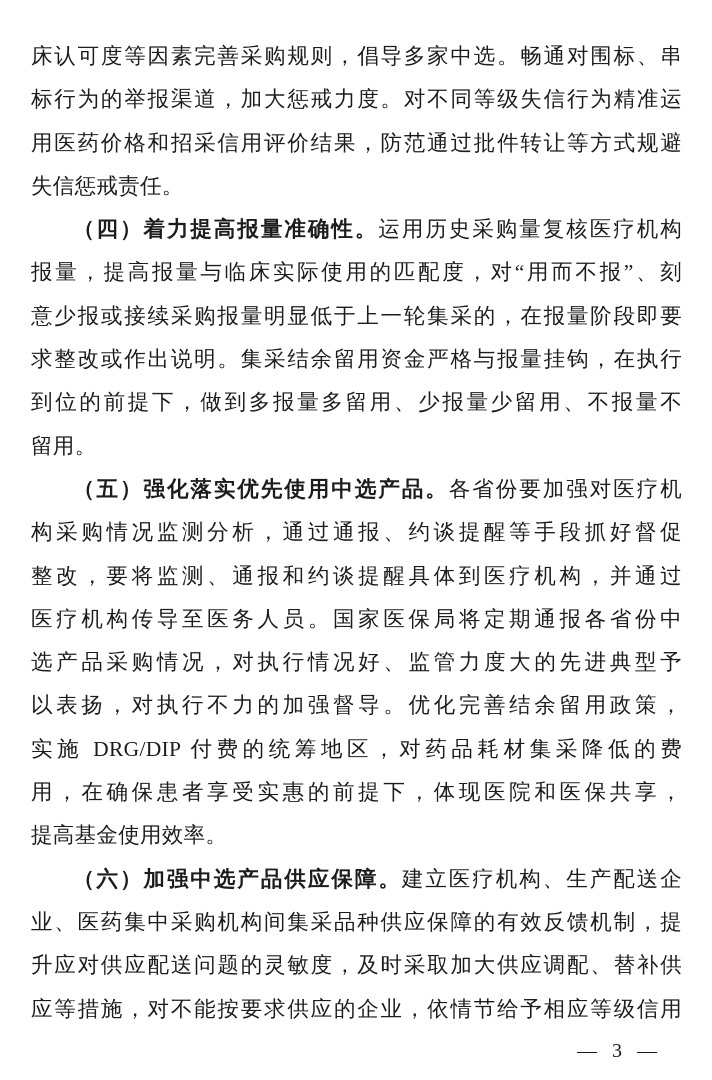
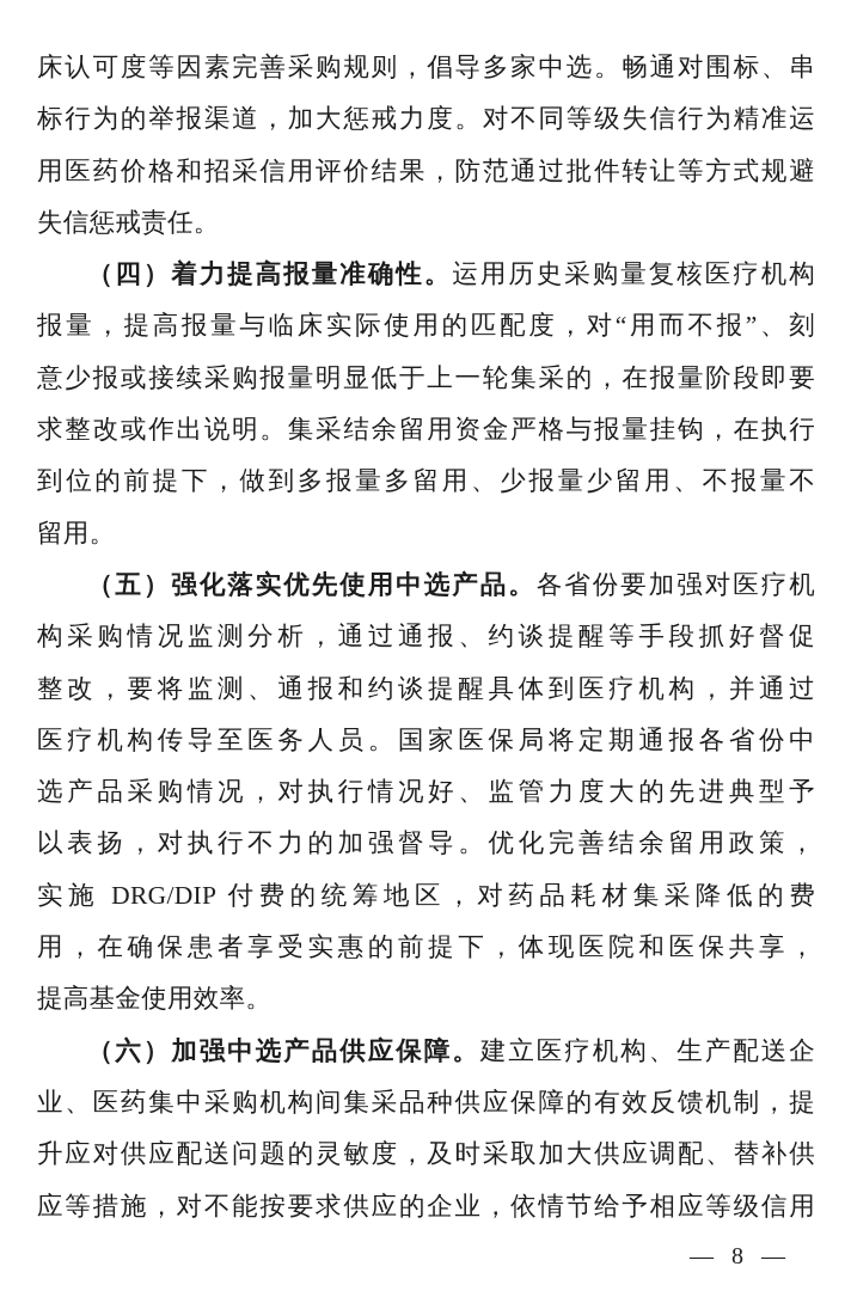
  床认可度等因素完善采购规则，倡导多家中选。畅通对围标、串
  标行为的举报渠道，加大惩戒力度。对不同等级失信行为精准运
  用医药价格和招采信用评价结果，防范通过批件转让等方式规避
  失信惩戒责任。
  （四）着力提高报量准确性。运用历史采购量复核医疗机构
  报量，提高报量与临床实际使用的匹配度，对“用而不报”、刻
  意少报或接续采购报量明显低于上一轮集采的，在报量阶段即要
  求整改或作出说明。集采结余留用资金严格与报量挂钩，在执行
  到位的前提下，做到多报量多留用、少报量少留用、不报量不
  留用。
  （五）强化落实优先使用中选产品。各省份要加强对医疗机
  构采购情况监测分析，通过通报、约谈提醒等手段抓好督促
  整改，要将监测、通报和约谈提醒具体到医疗机构，并通过
  医疗机构传导至医务人员。国家医保局将定期通报各省份中
  选产品采购情况，对执行情况好、监管力度大的先进典型予
  以表扬，对执行不力的加强督导。优化完善结余留用政策，
  实施 DRG/DIP 付费的统筹地区，对药品耗材集采降低的费
  用，在确保患者享受实惠的前提下，体现医院和医保共享，
  提高基金使用效率。
  （六）加强中选产品供应保障。建立医疗机构、生产配送企
  业、医药集中采购机构间集采品种供应保障的有效反馈机制，提
  升应对供应配送问题的灵敏度，及时采取加大供应调配、替补供
  应等措施，对不能按要求供应的企业，依情节给予相应等级信用
- — 3 —
+ — 8 —
